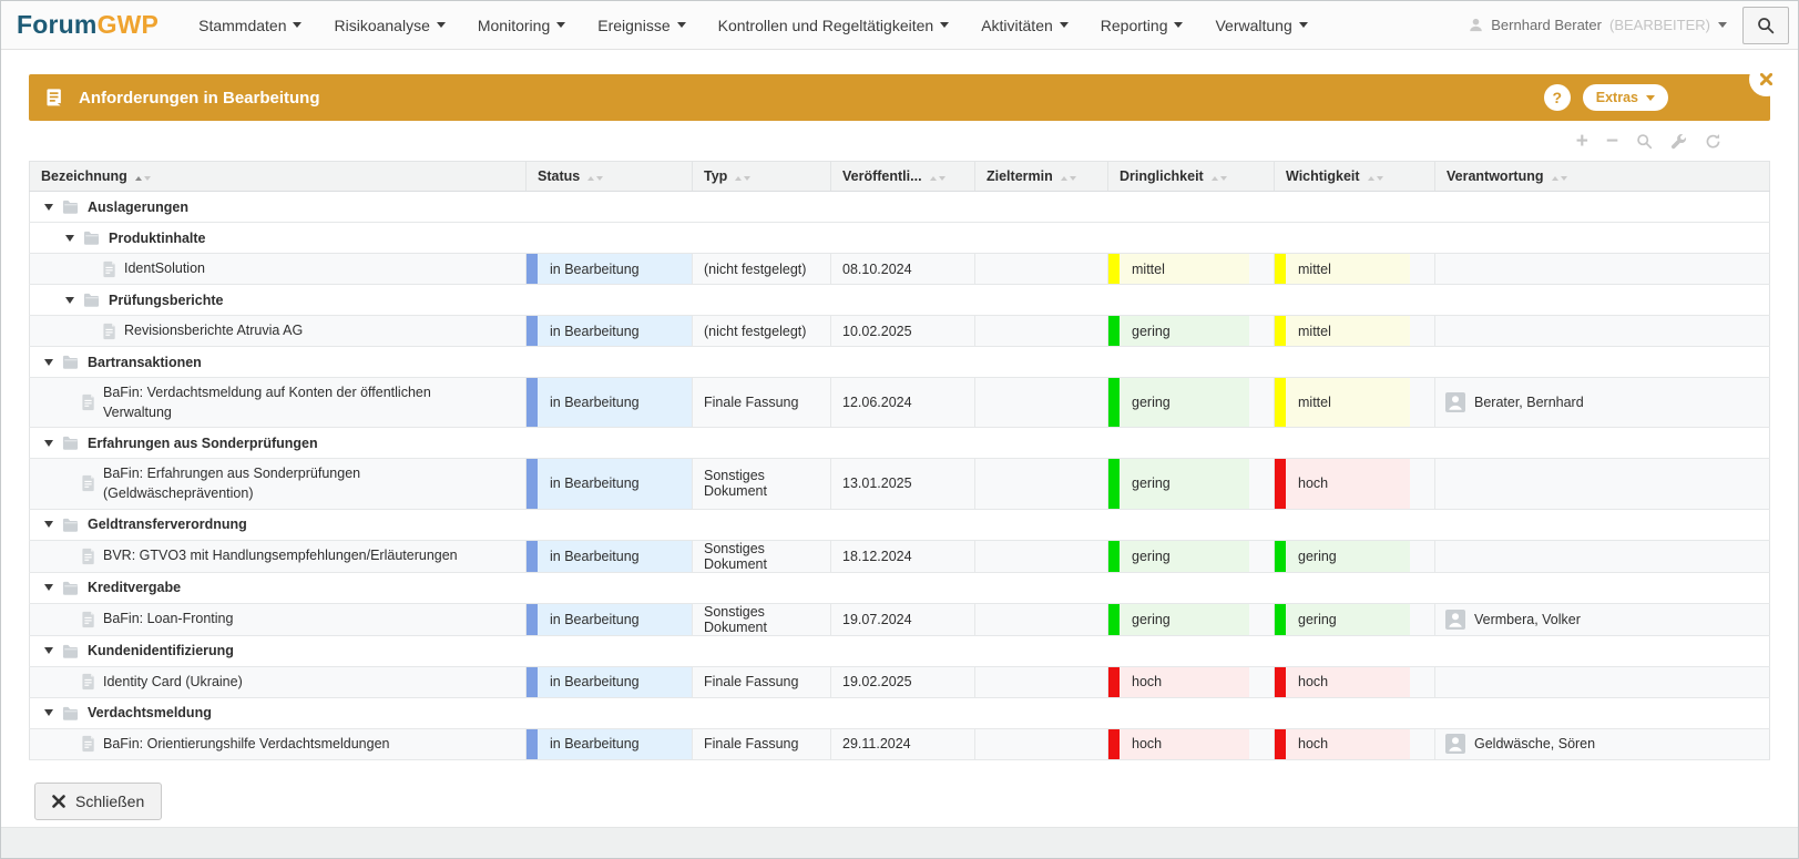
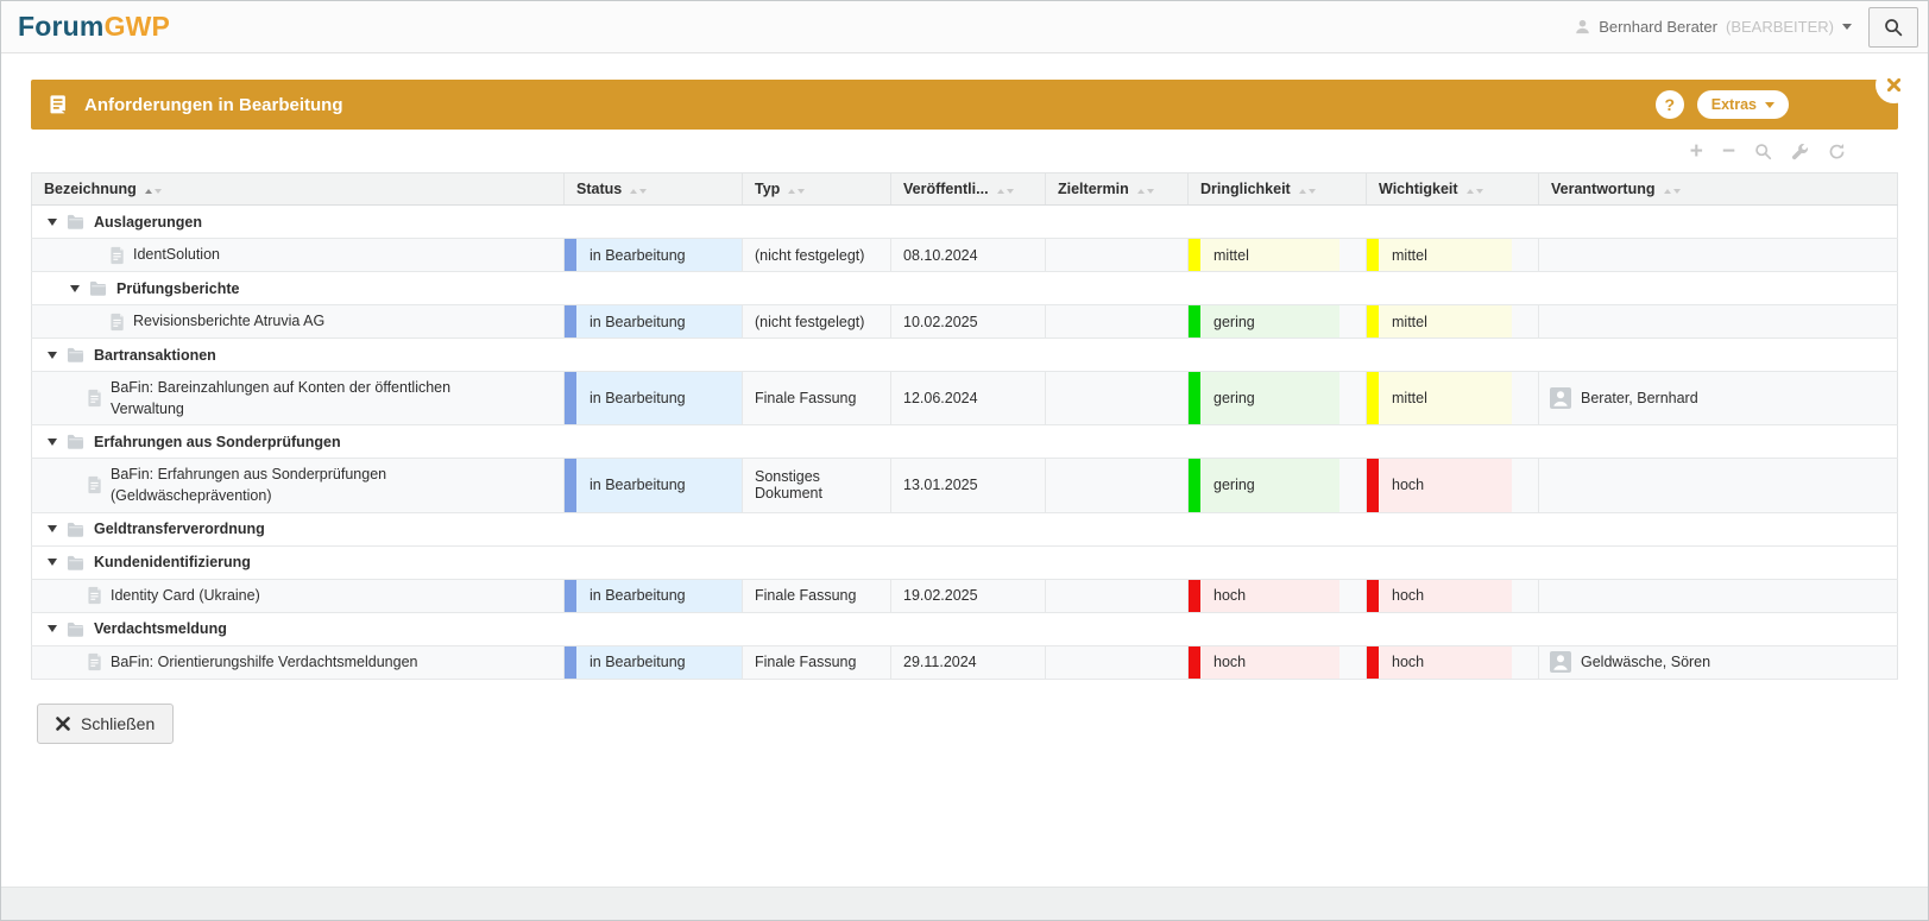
  ForumGWP
- Stammdaten
- Risikoanalyse
- Monitoring
- Ereignisse
- Kontrollen und Regeltätigkeiten
- Aktivitäten
- Reporting
- Verwaltung
  Bernhard Berater
  (BEARBEITER)
  Anforderungen in Bearbeitung
  ?
  Extras
  +
  −
  Bezeichnung	Status	Typ	Veröffentli...	Zieltermin	Dringlichkeit	Wichtigkeit	Verantwortung
  Auslagerungen
- Produktinhalte
  IdentSolution	in Bearbeitung	(nicht festgelegt)	08.10.2024		mittel	mittel
  Prüfungsberichte
  Revisionsberichte Atruvia AG	in Bearbeitung	(nicht festgelegt)	10.02.2025		gering	mittel
  Bartransaktionen
- BaFin: Verdachtsmeldung auf Konten der öffentlichen Verwaltung	in Bearbeitung	Finale Fassung	12.06.2024		gering	mittel	Berater, Bernhard
+ BaFin: Bareinzahlungen auf Konten der öffentlichen Verwaltung	in Bearbeitung	Finale Fassung	12.06.2024		gering	mittel	Berater, Bernhard
  Erfahrungen aus Sonderprüfungen
  BaFin: Erfahrungen aus Sonderprüfungen (Geldwäscheprävention)	in Bearbeitung	Sonstiges Dokument	13.01.2025		gering	hoch
  Geldtransferverordnung
- BVR: GTVO3 mit Handlungsempfehlungen/Erläuterungen	in Bearbeitung	Sonstiges Dokument	18.12.2024		gering	gering
- Kreditvergabe
- BaFin: Loan-Fronting	in Bearbeitung	Sonstiges Dokument	19.07.2024		gering	gering	Vermbera, Volker
  Kundenidentifizierung
  Identity Card (Ukraine)	in Bearbeitung	Finale Fassung	19.02.2025		hoch	hoch
  Verdachtsmeldung
  BaFin: Orientierungshilfe Verdachtsmeldungen	in Bearbeitung	Finale Fassung	29.11.2024		hoch	hoch	Geldwäsche, Sören
  Schließen
